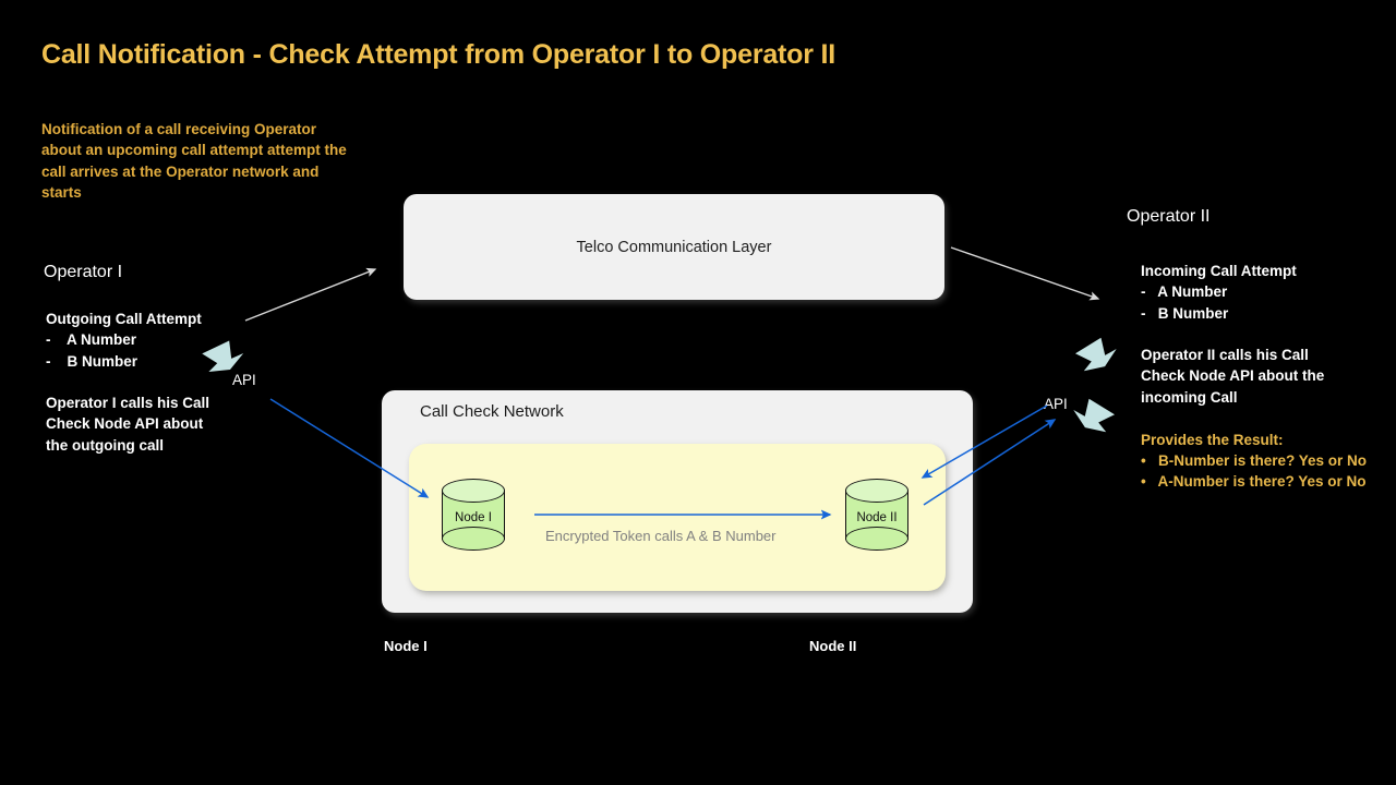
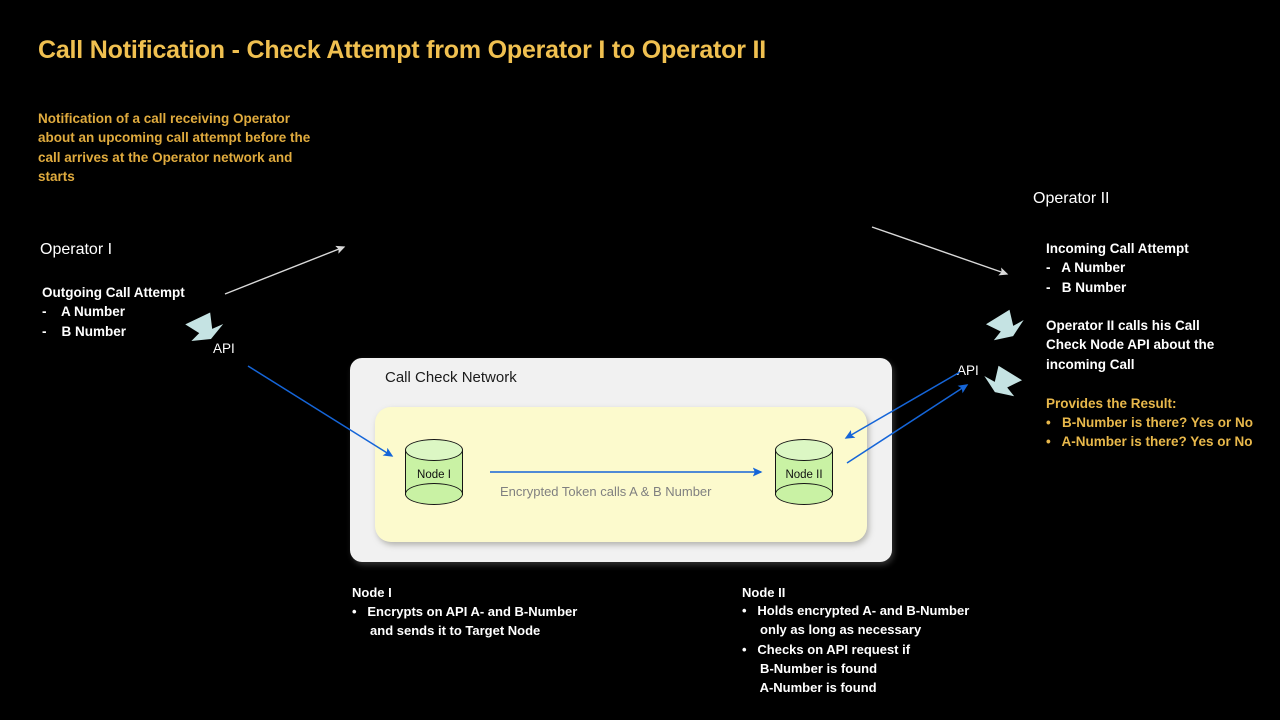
  Call Notification - Check Attempt from Operator I to Operator II
- Notification of a call receiving Operator about an upcoming call attempt attempt the call arrives at the Operator network and starts
+ Notification of a call receiving Operator about an upcoming call attempt before the call arrives at the Operator network and starts
  Operator I
  Outgoing Call Attempt
  - A Number
  - B Number
  API
- Operator I calls his Call
- Check Node API about
- the outgoing call
  Operator II
  Incoming Call Attempt
  - A Number
  - B Number
  API
  Operator II calls his Call
  Check Node API about the
  incoming Call
  Provides the Result:
  • B-Number is there? Yes or No
  • A-Number is there? Yes or No
- Telco Communication Layer
  Call Check Network
  Node I
  Node II
  Encrypted Token calls A & B Number
  Node I
+ • Encrypts on API A- and B-Number
+ and sends it to Target Node
  Node II
+ • Holds encrypted A- and B-Number
+ only as long as necessary
+ • Checks on API request if
+ B-Number is found
+ A-Number is found
